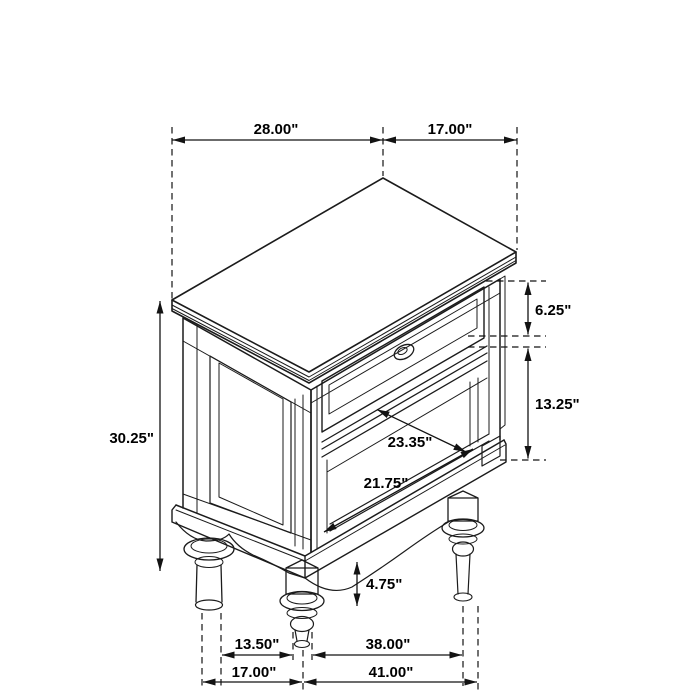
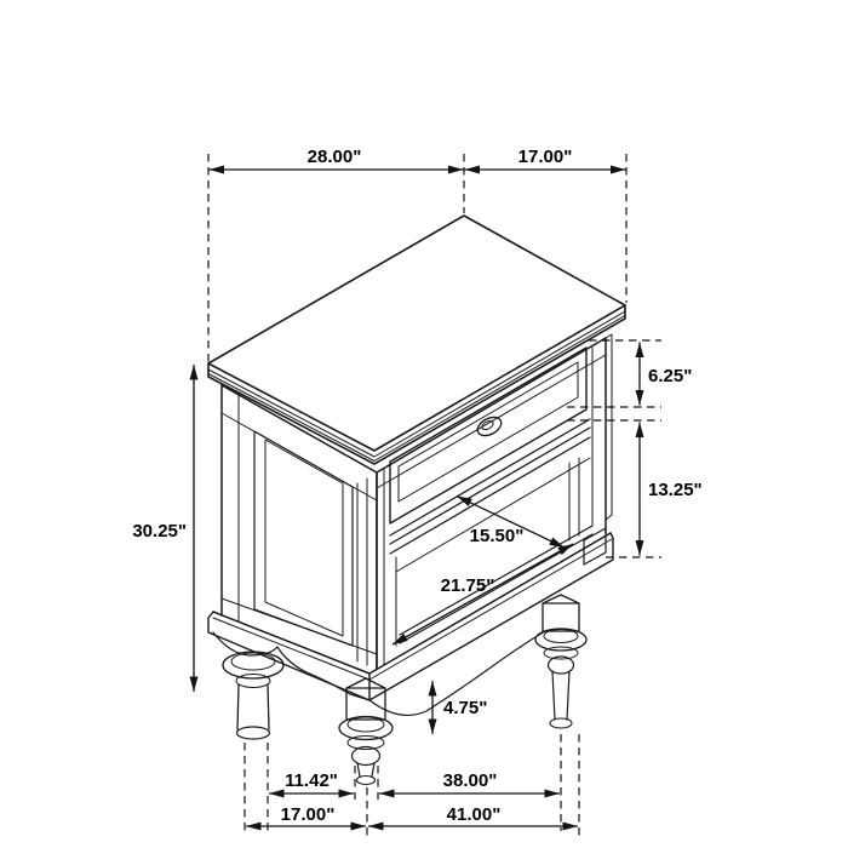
  28.00"
  17.00"
  30.25"
  6.25"
  13.25"
- 23.35"
+ 15.50"
  21.75"
  4.75"
- 13.50"
+ 11.42"
  38.00"
  17.00"
  41.00"
